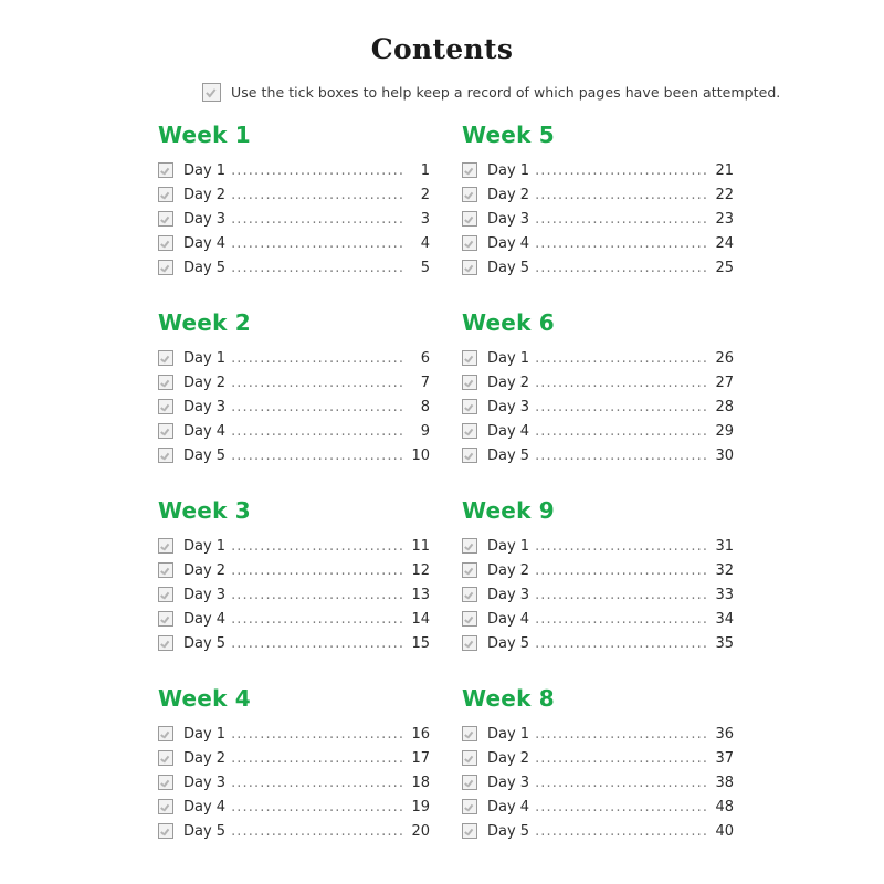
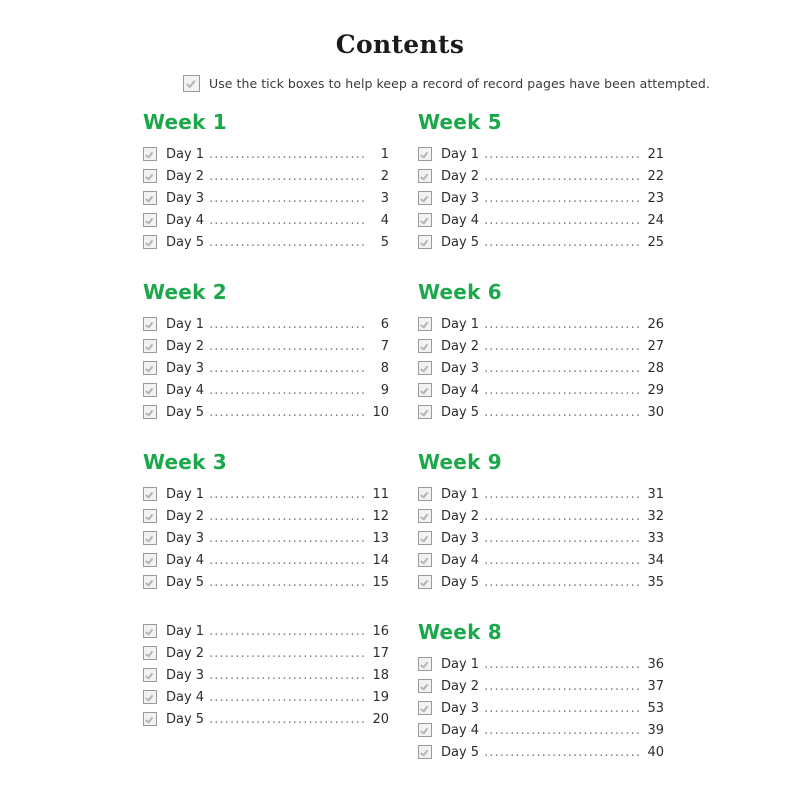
  Contents
- Use the tick boxes to help keep a record of which pages have been attempted.
+ Use the tick boxes to help keep a record of record pages have been attempted.
  Week 1
  Day 1
  1
  Day 2
  2
  Day 3
  3
  Day 4
  4
  Day 5
  5
  Week 2
  Day 1
  6
  Day 2
  7
  Day 3
  8
  Day 4
  9
  Day 5
  10
  Week 3
  Day 1
  11
  Day 2
  12
  Day 3
  13
  Day 4
  14
  Day 5
  15
- Week 4
  Day 1
  16
  Day 2
  17
  Day 3
  18
  Day 4
  19
  Day 5
  20
  Week 5
  Day 1
  21
  Day 2
  22
  Day 3
  23
  Day 4
  24
  Day 5
  25
  Week 6
  Day 1
  26
  Day 2
  27
  Day 3
  28
  Day 4
  29
  Day 5
  30
  Week 9
  Day 1
  31
  Day 2
  32
  Day 3
  33
  Day 4
  34
  Day 5
  35
  Week 8
  Day 1
  36
  Day 2
  37
  Day 3
- 38
+ 53
  Day 4
- 48
+ 39
  Day 5
  40
